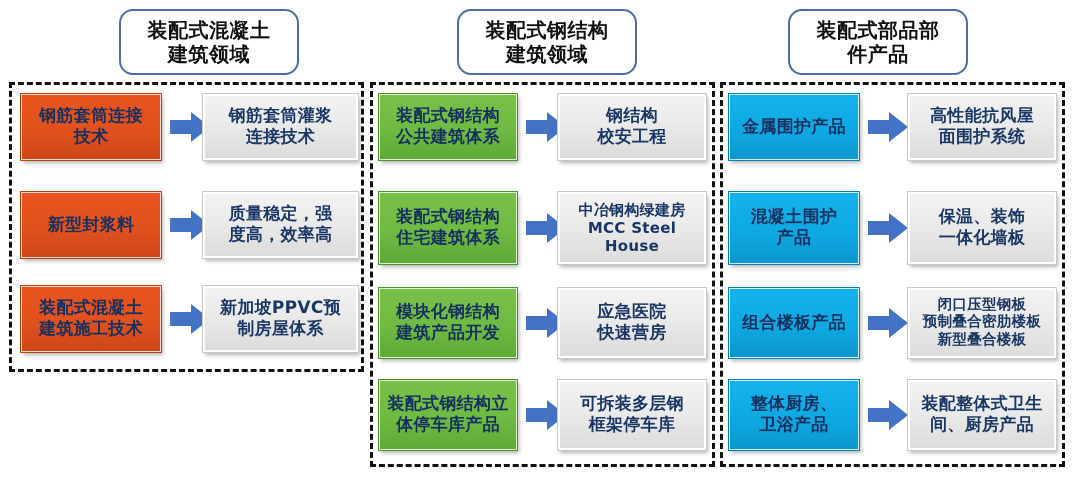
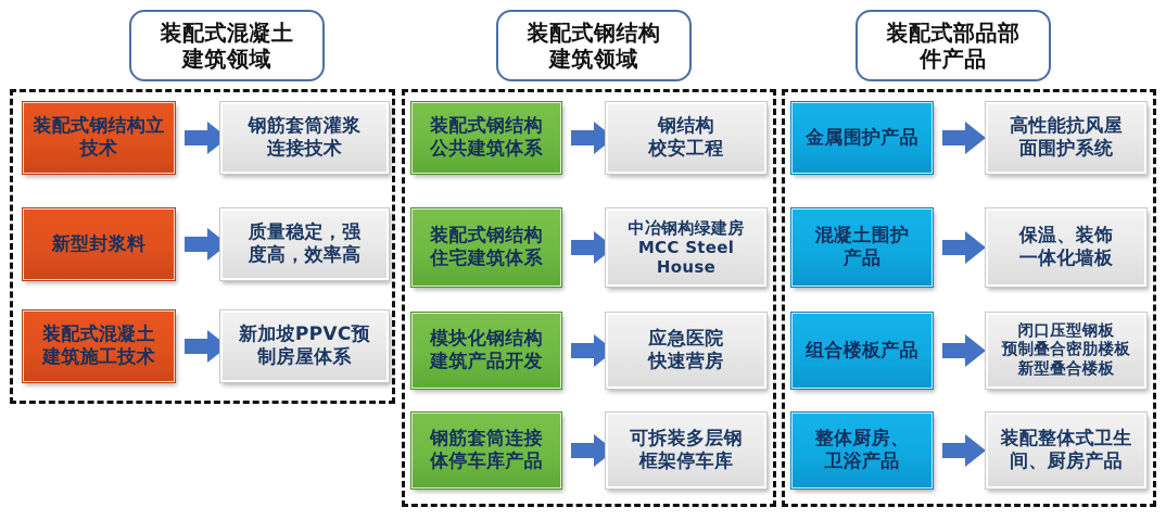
  装配式混凝土
  建筑领域
  装配式钢结构
  建筑领域
  装配式部品部
  件产品
- 钢筋套筒连接
+ 装配式钢结构立
  技术
  钢筋套筒灌浆
  连接技术
  新型封浆料
  质量稳定，强
  度高，效率高
  装配式混凝土
  建筑施工技术
  新加坡PPVC预
  制房屋体系
  装配式钢结构
  公共建筑体系
  钢结构
  校安工程
  装配式钢结构
  住宅建筑体系
  中冶钢构绿建房
  MCC Steel House
  模块化钢结构
  建筑产品开发
  应急医院
  快速营房
- 装配式钢结构立
+ 钢筋套筒连接
  体停车库产品
  可拆装多层钢
  框架停车库
  金属围护产品
  高性能抗风屋
  面围护系统
  混凝土围护
  产品
  保温、装饰
  一体化墙板
  组合楼板产品
  闭口压型钢板
  预制叠合密肋楼板
  新型叠合楼板
  整体厨房、
  卫浴产品
  装配整体式卫生
  间、厨房产品
